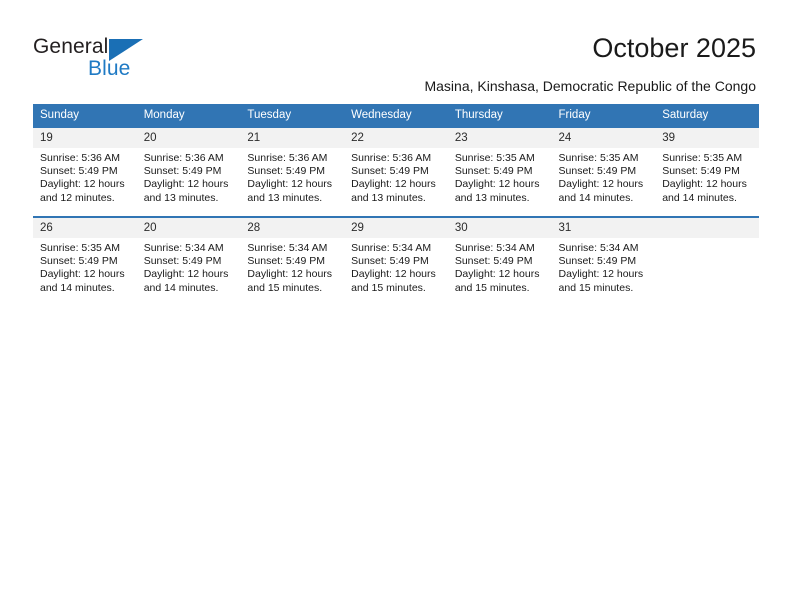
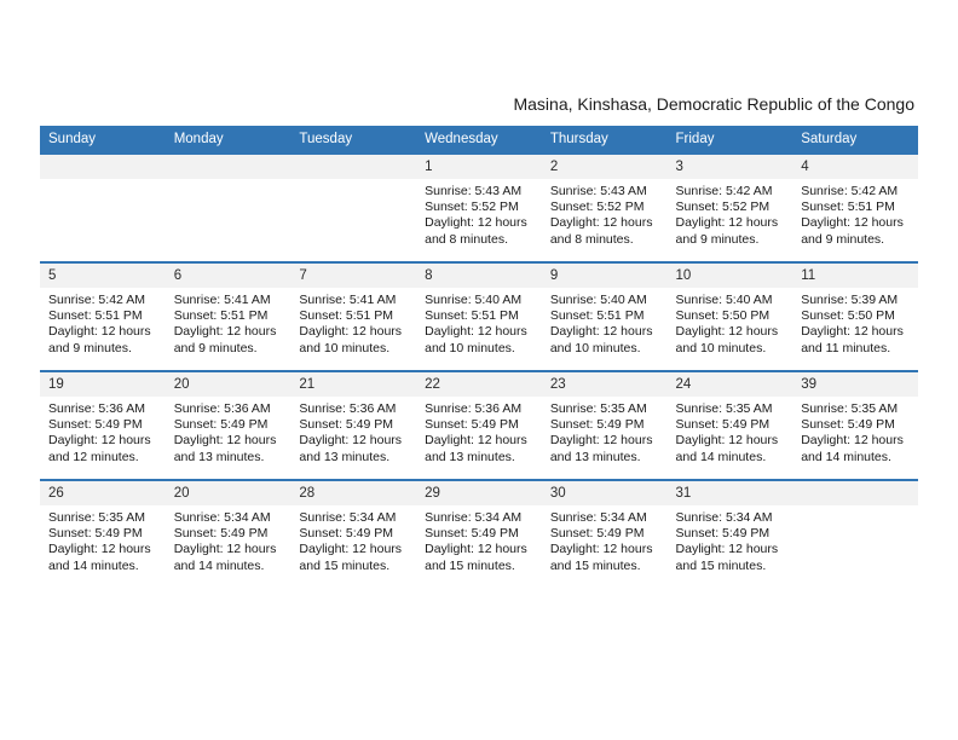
- General
- Blue
- October 2025
  Masina, Kinshasa, Democratic Republic of the Congo
  Sunday	Monday	Tuesday	Wednesday	Thursday	Friday	Saturday
+ 			1 Sunrise: 5:43 AM Sunset: 5:52 PM Daylight: 12 hours and 8 minutes.	2 Sunrise: 5:43 AM Sunset: 5:52 PM Daylight: 12 hours and 8 minutes.	3 Sunrise: 5:42 AM Sunset: 5:52 PM Daylight: 12 hours and 9 minutes.	4 Sunrise: 5:42 AM Sunset: 5:51 PM Daylight: 12 hours and 9 minutes.
+ 5 Sunrise: 5:42 AM Sunset: 5:51 PM Daylight: 12 hours and 9 minutes.	6 Sunrise: 5:41 AM Sunset: 5:51 PM Daylight: 12 hours and 9 minutes.	7 Sunrise: 5:41 AM Sunset: 5:51 PM Daylight: 12 hours and 10 minutes.	8 Sunrise: 5:40 AM Sunset: 5:51 PM Daylight: 12 hours and 10 minutes.	9 Sunrise: 5:40 AM Sunset: 5:51 PM Daylight: 12 hours and 10 minutes.	10 Sunrise: 5:40 AM Sunset: 5:50 PM Daylight: 12 hours and 10 minutes.	11 Sunrise: 5:39 AM Sunset: 5:50 PM Daylight: 12 hours and 11 minutes.
  19 Sunrise: 5:36 AM Sunset: 5:49 PM Daylight: 12 hours and 12 minutes.	20 Sunrise: 5:36 AM Sunset: 5:49 PM Daylight: 12 hours and 13 minutes.	21 Sunrise: 5:36 AM Sunset: 5:49 PM Daylight: 12 hours and 13 minutes.	22 Sunrise: 5:36 AM Sunset: 5:49 PM Daylight: 12 hours and 13 minutes.	23 Sunrise: 5:35 AM Sunset: 5:49 PM Daylight: 12 hours and 13 minutes.	24 Sunrise: 5:35 AM Sunset: 5:49 PM Daylight: 12 hours and 14 minutes.	39 Sunrise: 5:35 AM Sunset: 5:49 PM Daylight: 12 hours and 14 minutes.
  26 Sunrise: 5:35 AM Sunset: 5:49 PM Daylight: 12 hours and 14 minutes.	20 Sunrise: 5:34 AM Sunset: 5:49 PM Daylight: 12 hours and 14 minutes.	28 Sunrise: 5:34 AM Sunset: 5:49 PM Daylight: 12 hours and 15 minutes.	29 Sunrise: 5:34 AM Sunset: 5:49 PM Daylight: 12 hours and 15 minutes.	30 Sunrise: 5:34 AM Sunset: 5:49 PM Daylight: 12 hours and 15 minutes.	31 Sunrise: 5:34 AM Sunset: 5:49 PM Daylight: 12 hours and 15 minutes.
